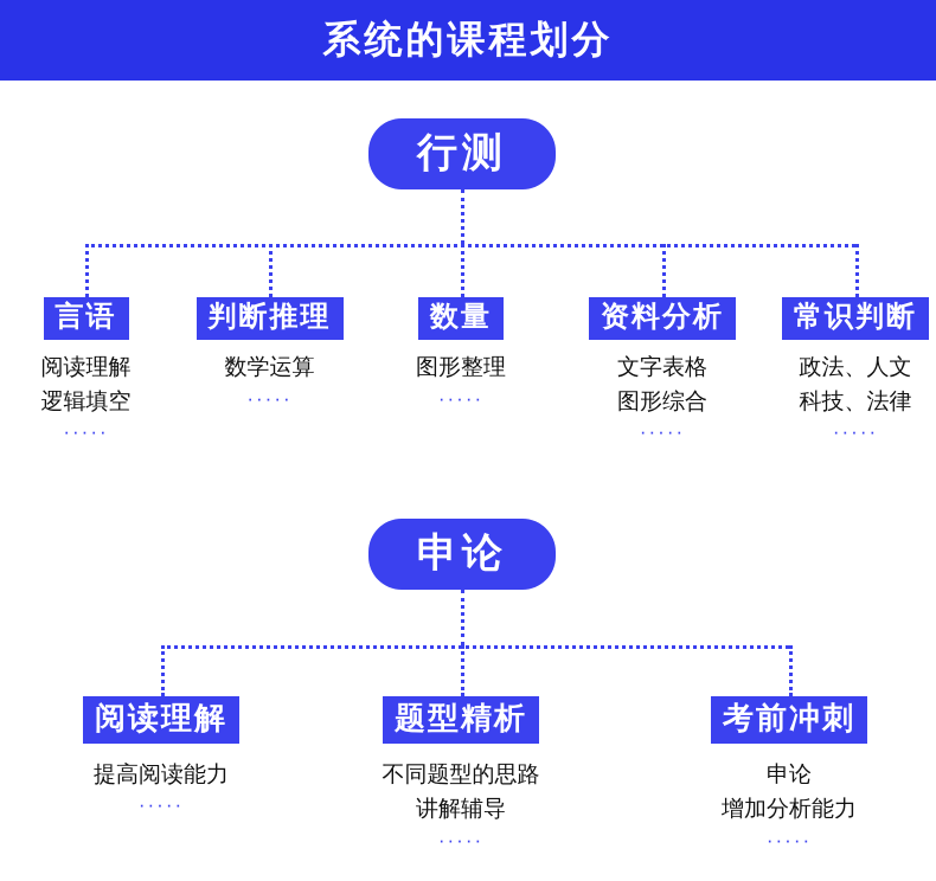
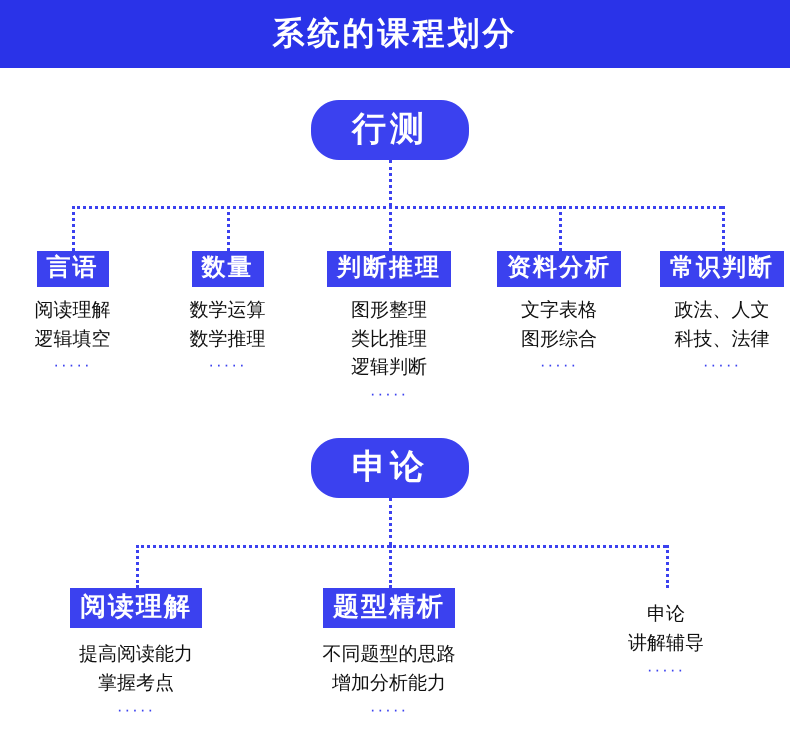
  系统的课程划分
  行测
  言语
  阅读理解
  逻辑填空
  ·····
- 判断推理
+ 数量
  数学运算
+ 数学推理
  ·····
- 数量
+ 判断推理
  图形整理
+ 类比推理
+ 逻辑判断
  ·····
  资料分析
  文字表格
  图形综合
  ·····
  常识判断
  政法、人文
  科技、法律
  ·····
  申论
  阅读理解
  提高阅读能力
+ 掌握考点
  ·····
  题型精析
  不同题型的思路
- 讲解辅导
+ 增加分析能力
  ·····
- 考前冲刺
  申论
- 增加分析能力
+ 讲解辅导
  ·····
